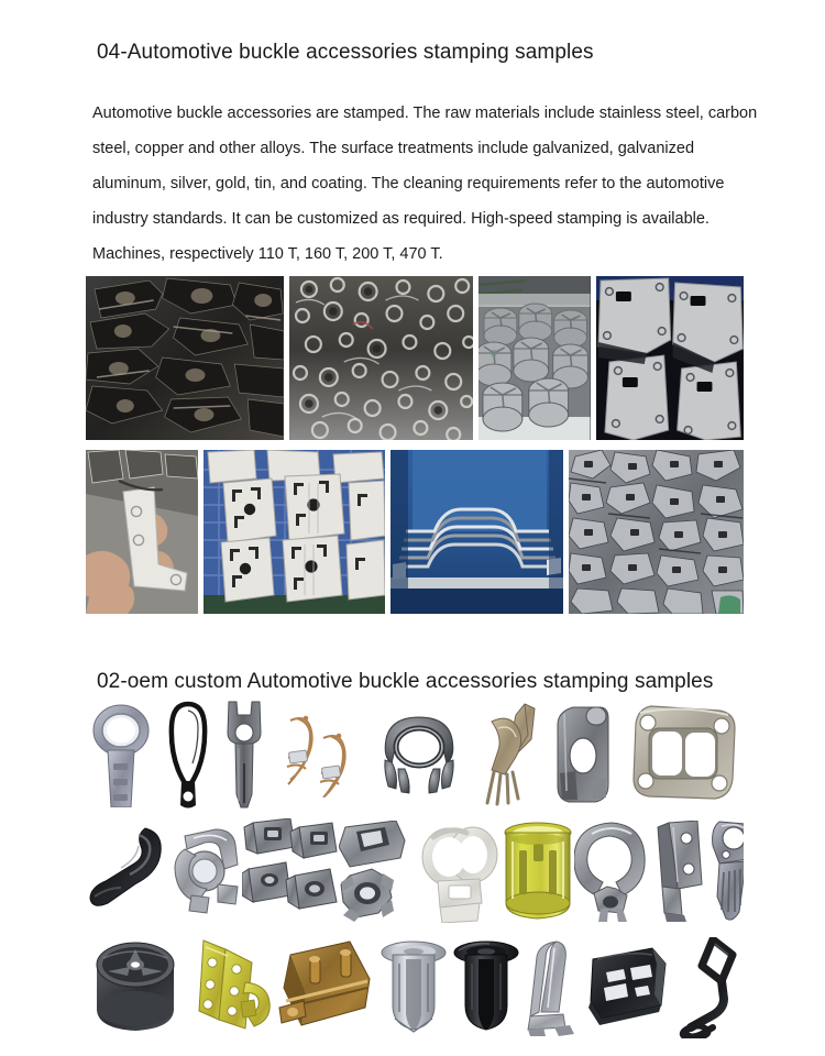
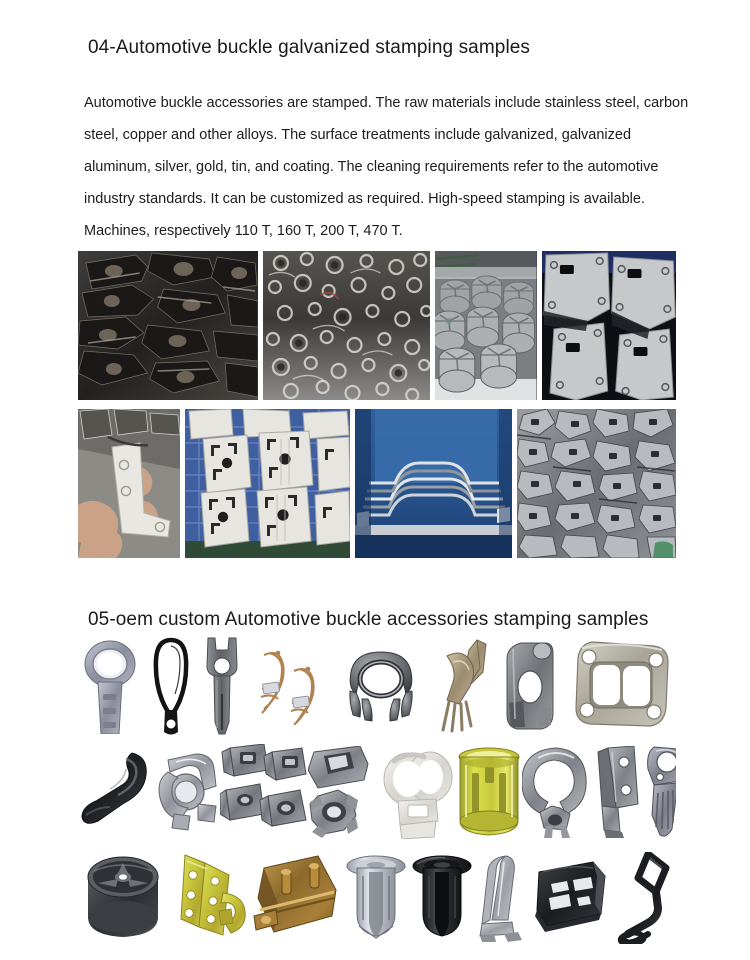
- 04-Automotive buckle accessories stamping samples
+ 04-Automotive buckle galvanized stamping samples
  Automotive buckle accessories are stamped. The raw materials include stainless steel, carbon steel, copper and other alloys. The surface treatments include galvanized, galvanized aluminum, silver, gold, tin, and coating. The cleaning requirements refer to the automotive industry standards. It can be customized as required. High-speed stamping is available. Machines, respectively 110 T, 160 T, 200 T, 470 T.
- 02-oem custom Automotive buckle accessories stamping samples
+ 05-oem custom Automotive buckle accessories stamping samples
